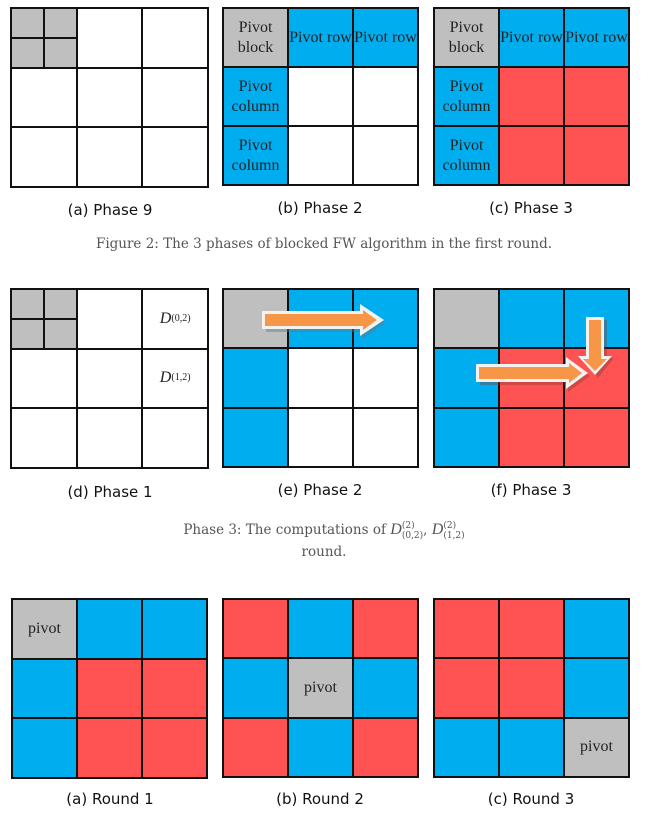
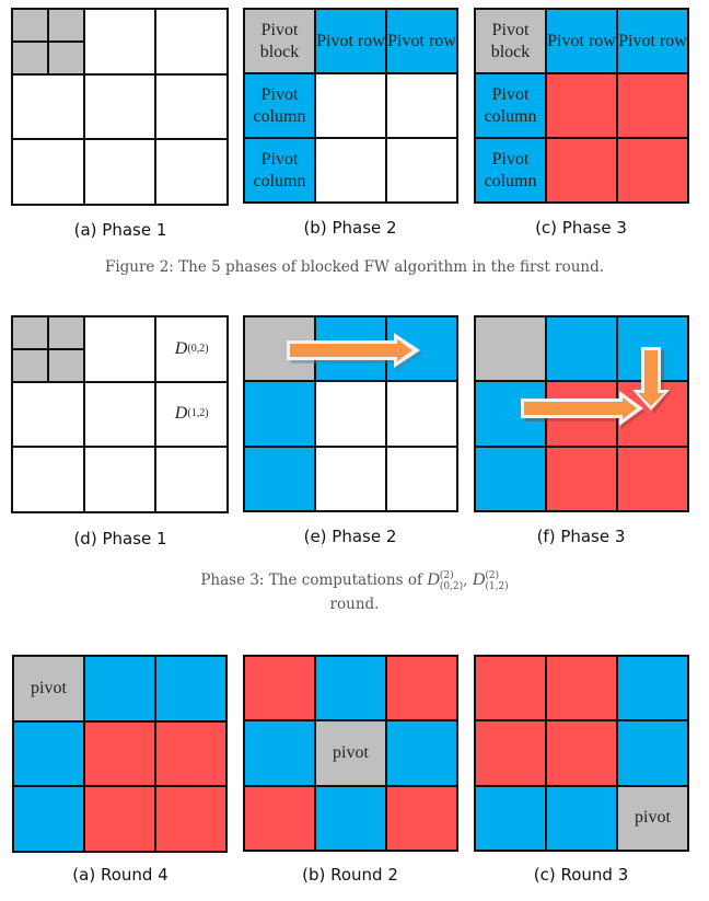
- (a) Phase 9
+ (a) Phase 1
  Pivot block
  Pivot row
  Pivot row
  Pivot column
  Pivot column
  (b) Phase 2
  Pivot block
  Pivot row
  Pivot row
  Pivot column
  Pivot column
  (c) Phase 3
- Figure 2: The 3 phases of blocked FW algorithm in the first round.
+ Figure 2: The 5 phases of blocked FW algorithm in the first round.
  D
  (0,2)
  D
  (1,2)
  (d) Phase 1
  (e) Phase 2
  (f) Phase 3
  Phase 3: The computations of D
  (2)
  (0,2)
  , D
  (2)
  (1,2)
  round.
  pivot
- (a) Round 1
+ (a) Round 4
  pivot
  (b) Round 2
  pivot
  (c) Round 3
